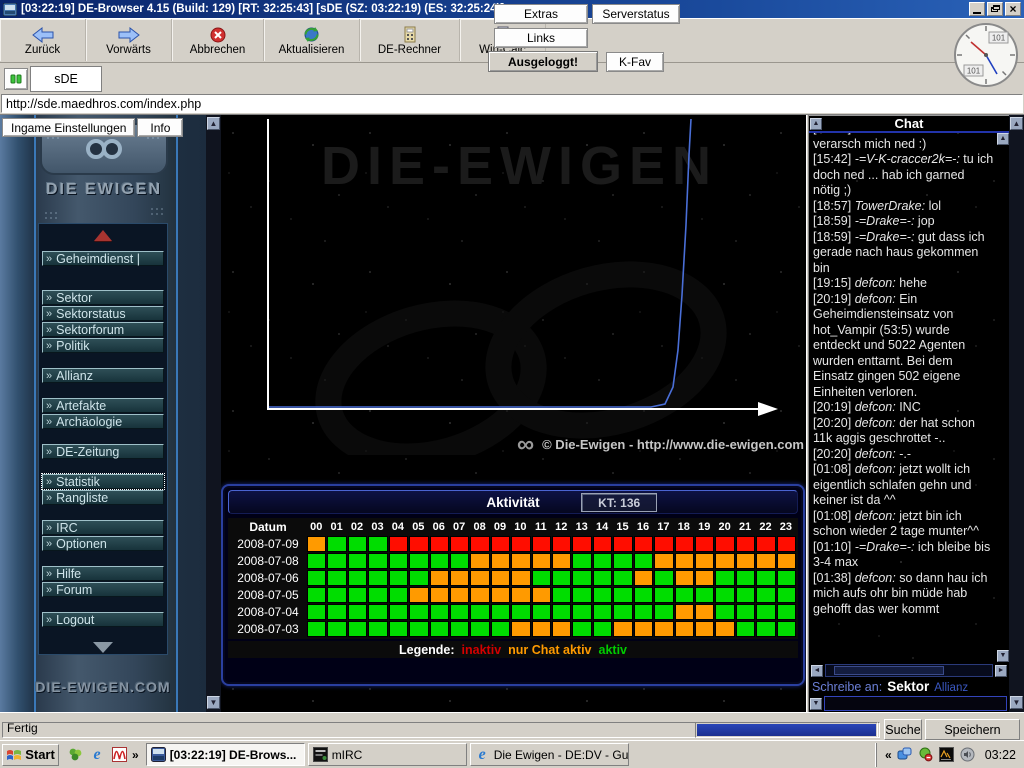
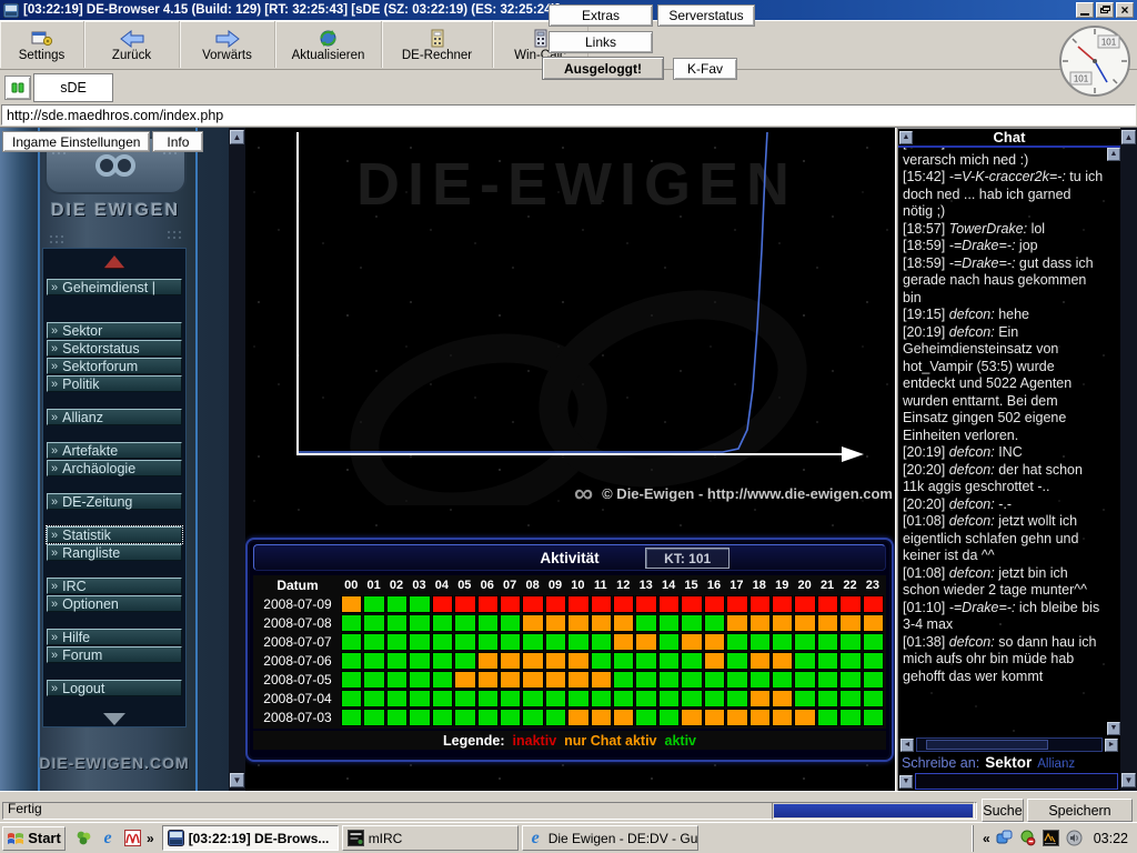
  [03:22:19] DE-Browser 4.15 (Build: 129) [RT: 32:25:43] [sDE (SZ: 03:22:19) (ES: 32:25:2
  ×
+ Settings
  Zurück
  Vorwärts
- Abbrechen
  Aktualisieren
  DE-Rechner
  Win-Calc
  Extras
  Serverstatus
  Links
  Ausgeloggt!
  K-Fav
  101
  101
  sDE
  http://sde.maedhros.com/index.php
  Ingame Einstellungen
  Info
  DIE EWIGEN
  »
  Geheimdienst |
  »
  Sektor
  »
  Sektorstatus
  »
  Sektorforum
  »
  Politik
  »
  Allianz
  »
  Artefakte
  »
  Archäologie
  »
  DE-Zeitung
  »
  Statistik
  »
  Rangliste
  »
  IRC
  »
  Optionen
  »
  Hilfe
  »
  Forum
  »
  Logout
  DIE-EWIGEN.COM
  ▲
  ▼
  DIE-EWIGEN
  ∞
  © Die-Ewigen - http://www.die-ewigen.com
  Aktivität
- KT: 136
+ KT: 101
  Datum
  00
  01
  02
  03
  04
  05
  06
  07
  08
  09
  10
  11
  12
  13
  14
  15
  16
  17
  18
  19
  20
  21
  22
  23
  2008-07-09
  2008-07-08
+ 2008-07-07
  2008-07-06
  2008-07-05
  2008-07-04
  2008-07-03
  Legende:
  inaktiv
  nur Chat aktiv
  aktiv
  Chat
  [15:42] -=V-K-craccer2k=-: tu ich doch ned ... hab ich garned nötig ;)
  [18:57] TowerDrake: lol
  [18:59] -=Drake=-: jop
  [18:59] -=Drake=-: gut dass ich gerade nach haus gekommen bin
  [19:15] defcon: hehe
  [20:19] defcon: Ein Geheimdiensteinsatz von hot_Vampir (53:5) wurde entdeckt und 5022 Agenten wurden enttarnt. Bei dem Einsatz gingen 502 eigene Einheiten verloren.
  [20:19] defcon: INC
  [20:20] defcon: der hat schon 11k aggis geschrottet -..
  [20:20] defcon: -.-
  [01:08] defcon: jetzt wollt ich eigentlich schlafen gehn und keiner ist da ^^
  [01:08] defcon: jetzt bin ich schon wieder 2 tage munter^^
  [01:10] -=Drake=-: ich bleibe bis 3-4 max
  [01:38] defcon: so dann hau ich mich aufs ohr bin müde hab gehofft das wer kommt
  Schreibe an:
  Sektor
  Allianz
  ▲
  ▼
  Fertig
  Suche
  Speichern
  Start
  e
  »
  [03:22:19] DE-Brows...
  mIRC
  e
  Die Ewigen - DE:DV - Gu
  «
  03:22
